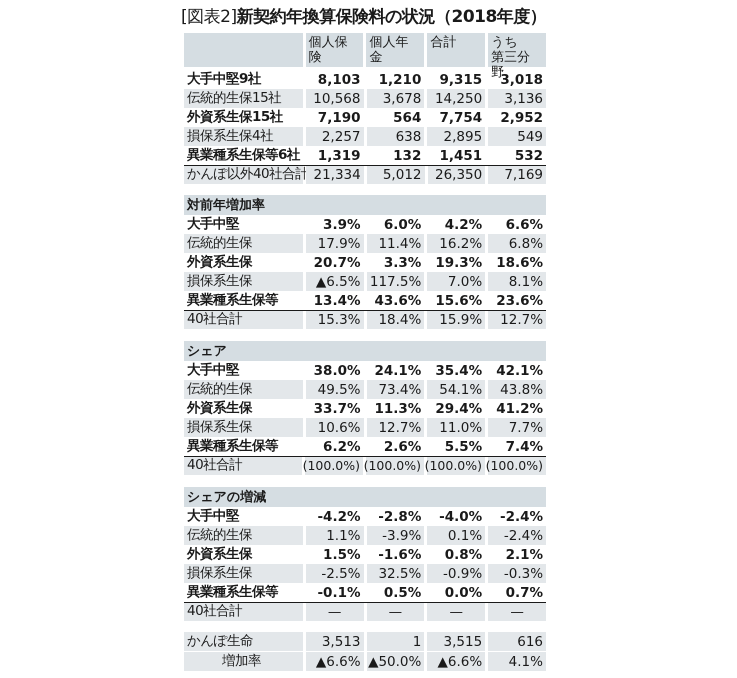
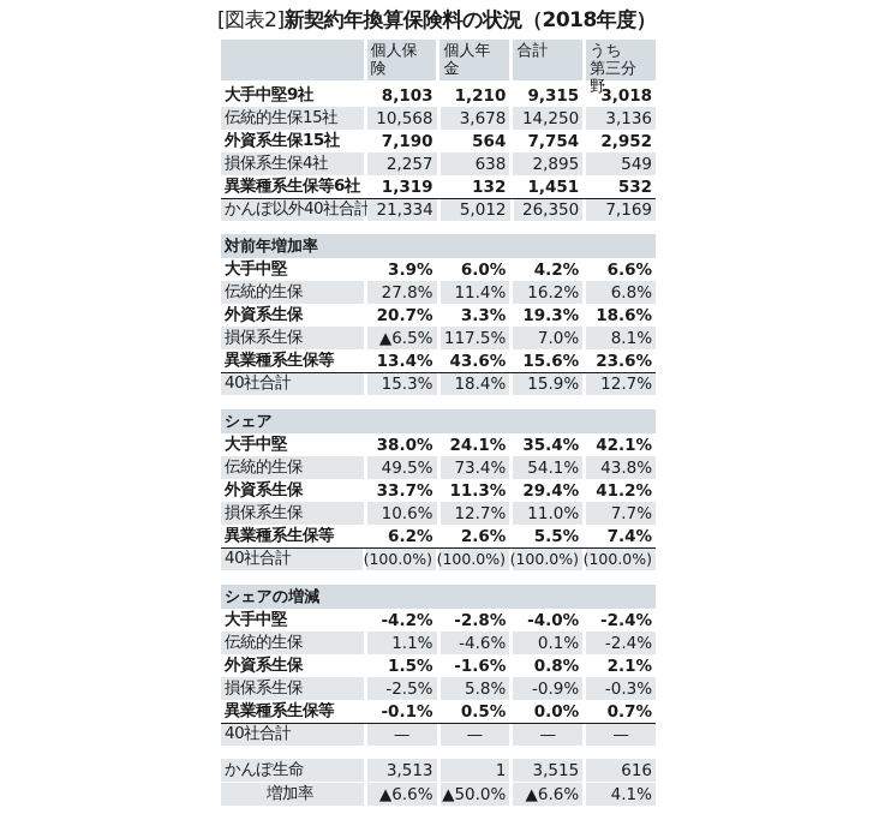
  [図表2]新契約年換算保険料の状況（2018年度）
  個人保険
  個人年金
  合計
  うち
  第三分野
  大手中堅9社
  8,103
  1,210
  9,315
  3,018
  伝統的生保15社
  10,568
  3,678
  14,250
  3,136
  外資系生保15社
  7,190
  564
  7,754
  2,952
  損保系生保4社
  2,257
  638
  2,895
  549
  異業種系生保等6社
  1,319
  132
  1,451
  532
  かんぽ以外40社合計
  21,334
  5,012
  26,350
  7,169
  対前年増加率
  大手中堅
  3.9%
  6.0%
  4.2%
  6.6%
  伝統的生保
- 17.9%
+ 27.8%
  11.4%
  16.2%
  6.8%
  外資系生保
  20.7%
  3.3%
  19.3%
  18.6%
  損保系生保
  ▲6.5%
  117.5%
  7.0%
  8.1%
  異業種系生保等
  13.4%
  43.6%
  15.6%
  23.6%
  40社合計
  15.3%
  18.4%
  15.9%
  12.7%
  シェア
  大手中堅
  38.0%
  24.1%
  35.4%
  42.1%
  伝統的生保
  49.5%
  73.4%
  54.1%
  43.8%
  外資系生保
  33.7%
  11.3%
  29.4%
  41.2%
  損保系生保
  10.6%
  12.7%
  11.0%
  7.7%
  異業種系生保等
  6.2%
  2.6%
  5.5%
  7.4%
  40社合計
  (100.0%)
  (100.0%)
  (100.0%)
  (100.0%)
  シェアの増減
  大手中堅
  -4.2%
  -2.8%
  -4.0%
  -2.4%
  伝統的生保
  1.1%
- -3.9%
+ -4.6%
  0.1%
  -2.4%
  外資系生保
  1.5%
  -1.6%
  0.8%
  2.1%
  損保系生保
  -2.5%
- 32.5%
+ 5.8%
  -0.9%
  -0.3%
  異業種系生保等
  -0.1%
  0.5%
  0.0%
  0.7%
  40社合計
  —
  —
  —
  —
  かんぽ生命
  3,513
  1
  3,515
  616
  増加率
  ▲6.6%
  ▲50.0%
  ▲6.6%
  4.1%
